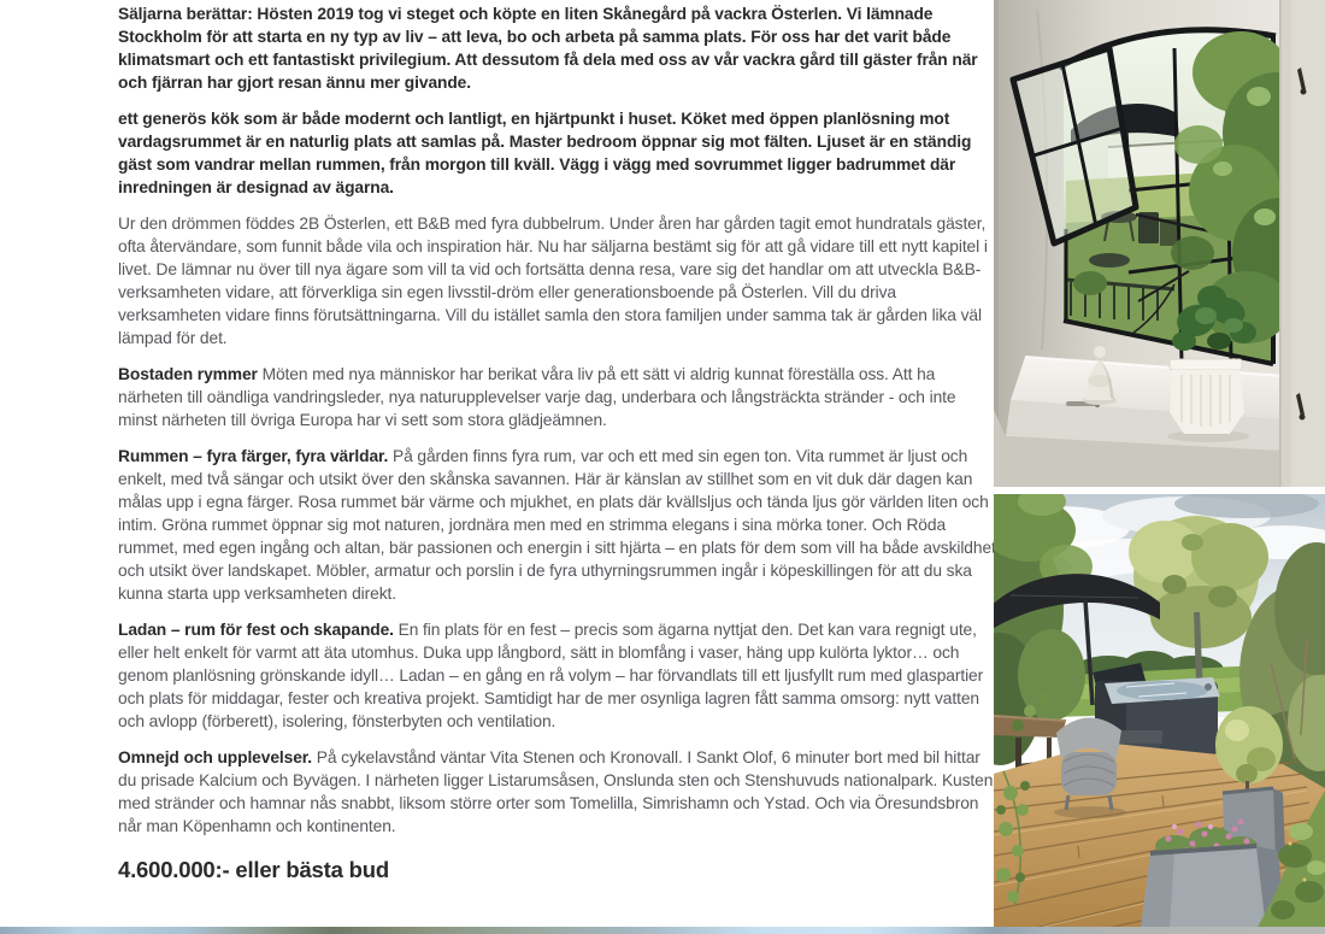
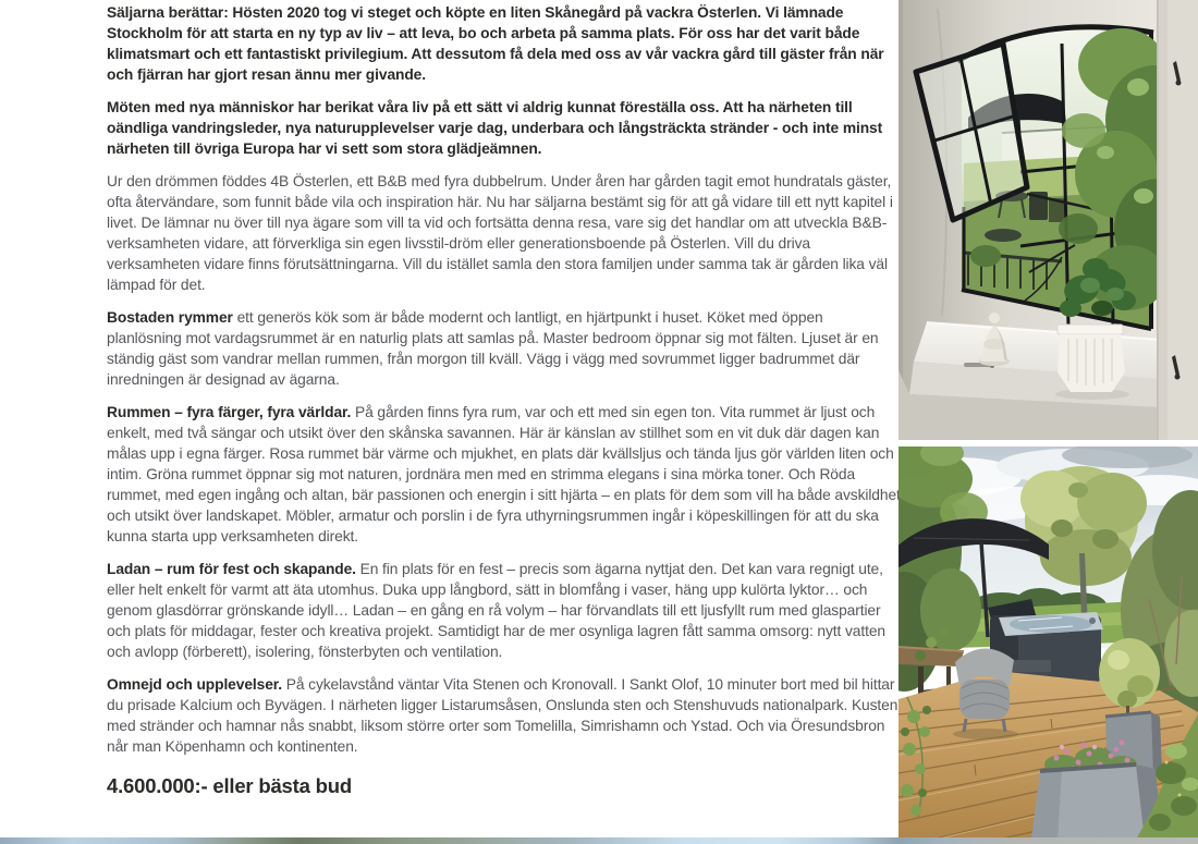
- Säljarna berättar: Hösten 2019 tog vi steget och köpte en liten Skånegård på vackra Österlen. Vi lämnade Stockholm för att starta en ny typ av liv – att leva, bo och arbeta på samma plats. För oss har det varit både klimatsmart och ett fantastiskt privilegium. Att dessutom få dela med oss av vår vackra gård till gäster från när och fjärran har gjort resan ännu mer givande.
+ Säljarna berättar: Hösten 2020 tog vi steget och köpte en liten Skånegård på vackra Österlen. Vi lämnade Stockholm för att starta en ny typ av liv – att leva, bo och arbeta på samma plats. För oss har det varit både klimatsmart och ett fantastiskt privilegium. Att dessutom få dela med oss av vår vackra gård till gäster från när och fjärran har gjort resan ännu mer givande.
- ett generös kök som är både modernt och lantligt, en hjärtpunkt i huset. Köket med öppen planlösning mot vardagsrummet är en naturlig plats att samlas på. Master bedroom öppnar sig mot fälten. Ljuset är en ständig gäst som vandrar mellan rummen, från morgon till kväll. Vägg i vägg med sovrummet ligger badrummet där inredningen är designad av ägarna.
+ Möten med nya människor har berikat våra liv på ett sätt vi aldrig kunnat föreställa oss. Att ha närheten till oändliga vandringsleder, nya naturupplevelser varje dag, underbara och långsträckta stränder - och inte minst närheten till övriga Europa har vi sett som stora glädjeämnen.
- Ur den drömmen föddes 2B Österlen, ett B&B med fyra dubbelrum. Under åren har gården tagit emot hundratals gäster, ofta återvändare, som funnit både vila och inspiration här. Nu har säljarna bestämt sig för att gå vidare till ett nytt kapitel i livet. De lämnar nu över till nya ägare som vill ta vid och fortsätta denna resa, vare sig det handlar om att utveckla B&B-verksamheten vidare, att förverkliga sin egen livsstil-dröm eller generationsboende på Österlen. Vill du driva verksamheten vidare finns förutsättningarna. Vill du istället samla den stora familjen under samma tak är gården lika väl lämpad för det.
+ Ur den drömmen föddes 4B Österlen, ett B&B med fyra dubbelrum. Under åren har gården tagit emot hundratals gäster, ofta återvändare, som funnit både vila och inspiration här. Nu har säljarna bestämt sig för att gå vidare till ett nytt kapitel i livet. De lämnar nu över till nya ägare som vill ta vid och fortsätta denna resa, vare sig det handlar om att utveckla B&B-verksamheten vidare, att förverkliga sin egen livsstil-dröm eller generationsboende på Österlen. Vill du driva verksamheten vidare finns förutsättningarna. Vill du istället samla den stora familjen under samma tak är gården lika väl lämpad för det.
- Bostaden rymmer Möten med nya människor har berikat våra liv på ett sätt vi aldrig kunnat föreställa oss. Att ha närheten till oändliga vandringsleder, nya naturupplevelser varje dag, underbara och långsträckta stränder - och inte minst närheten till övriga Europa har vi sett som stora glädjeämnen.
+ Bostaden rymmer ett generös kök som är både modernt och lantligt, en hjärtpunkt i huset. Köket med öppen planlösning mot vardagsrummet är en naturlig plats att samlas på. Master bedroom öppnar sig mot fälten. Ljuset är en ständig gäst som vandrar mellan rummen, från morgon till kväll. Vägg i vägg med sovrummet ligger badrummet där inredningen är designad av ägarna.
  Rummen – fyra färger, fyra världar. På gården finns fyra rum, var och ett med sin egen ton. Vita rummet är ljust och enkelt, med två sängar och utsikt över den skånska savannen. Här är känslan av stillhet som en vit duk där dagen kan målas upp i egna färger. Rosa rummet bär värme och mjukhet, en plats där kvällsljus och tända ljus gör världen liten och intim. Gröna rummet öppnar sig mot naturen, jordnära men med en strimma elegans i sina mörka toner. Och Röda rummet, med egen ingång och altan, bär passionen och energin i sitt hjärta – en plats för dem som vill ha både avskildhe och utsikt över landskapet. Möbler, armatur och porslin i de fyra uthyrningsrummen ingår i köpeskillingen för att du ska kunna starta upp verksamheten direkt.
- Ladan – rum för fest och skapande. En fin plats för en fest – precis som ägarna nyttjat den. Det kan vara regnigt ute, eller helt enkelt för varmt att äta utomhus. Duka upp långbord, sätt in blomfång i vaser, häng upp kulörta lyktor… och genom planlösning grönskande idyll… Ladan – en gång en rå volym – har förvandlats till ett ljusfyllt rum med glaspartier och plats för middagar, fester och kreativa projekt. Samtidigt har de mer osynliga lagren fått samma omsorg: nytt vatten och avlopp (förberett), isolering, fönsterbyten och ventilation.
+ Ladan – rum för fest och skapande. En fin plats för en fest – precis som ägarna nyttjat den. Det kan vara regnigt ute, eller helt enkelt för varmt att äta utomhus. Duka upp långbord, sätt in blomfång i vaser, häng upp kulörta lyktor… och genom glasdörrar grönskande idyll… Ladan – en gång en rå volym – har förvandlats till ett ljusfyllt rum med glaspartier och plats för middagar, fester och kreativa projekt. Samtidigt har de mer osynliga lagren fått samma omsorg: nytt vatten och avlopp (förberett), isolering, fönsterbyten och ventilation.
- Omnejd och upplevelser. På cykelavstånd väntar Vita Stenen och Kronovall. I Sankt Olof, 6 minuter bort med bil hittar du prisade Kalcium och Byvägen. I närheten ligger Listarumsåsen, Onslunda sten och Stenshuvuds nationalpark. Kusten med stränder och hamnar nås snabbt, liksom större orter som Tomelilla, Simrishamn och Ystad. Och via Öresundsbron når man Köpenhamn och kontinenten.
+ Omnejd och upplevelser. På cykelavstånd väntar Vita Stenen och Kronovall. I Sankt Olof, 10 minuter bort med bil hittar du prisade Kalcium och Byvägen. I närheten ligger Listarumsåsen, Onslunda sten och Stenshuvuds nationalpark. Kusten med stränder och hamnar nås snabbt, liksom större orter som Tomelilla, Simrishamn och Ystad. Och via Öresundsbron når man Köpenhamn och kontinenten.
  4.600.000:- eller bästa bud
